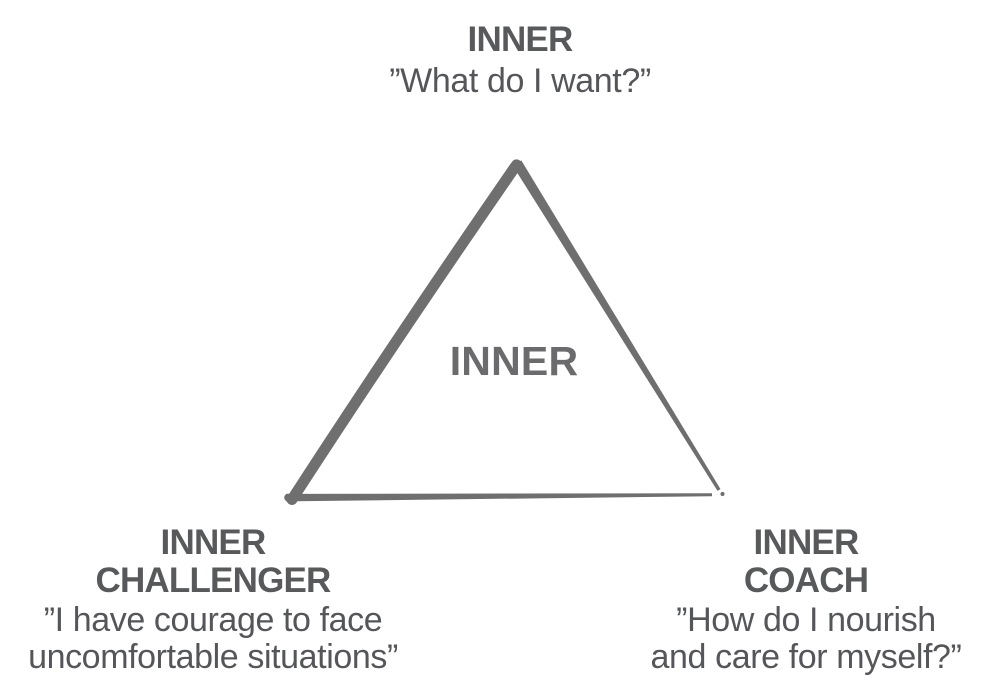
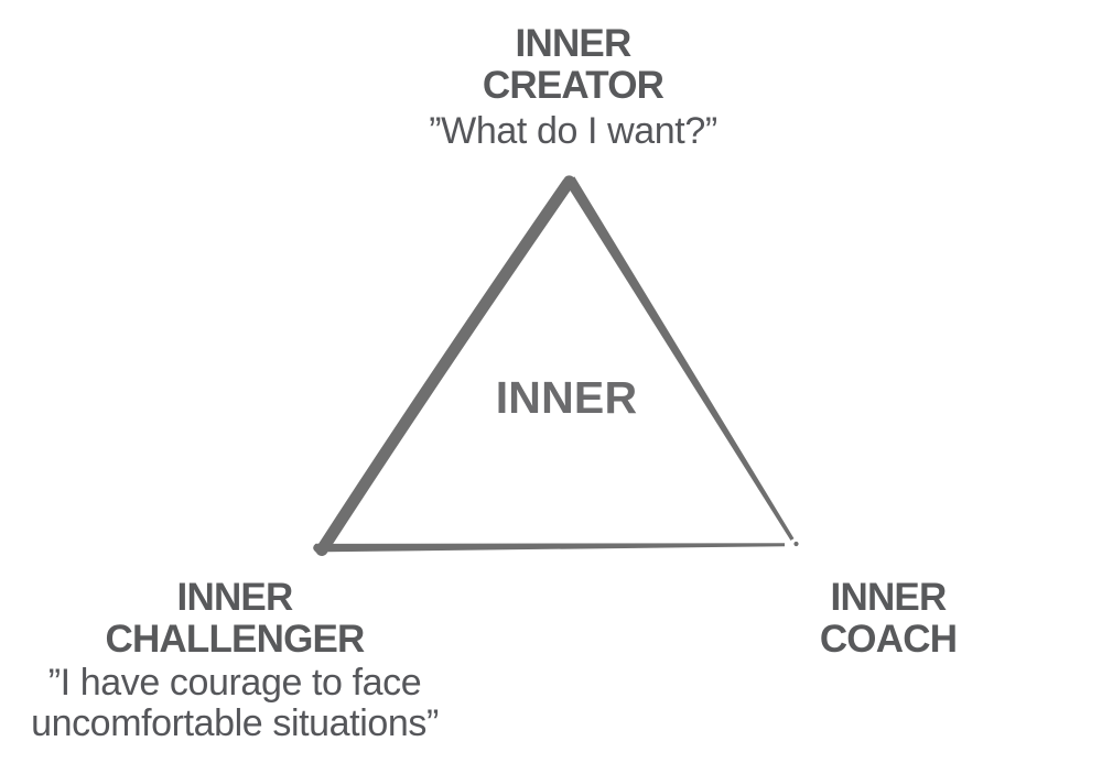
  INNER
+ CREATOR
  ”What do I want?”
  INNER
  INNER
  CHALLENGER
  ”I have courage to face
  uncomfortable situations”
  INNER
  COACH
- ”How do I nourish
- and care for myself?”
